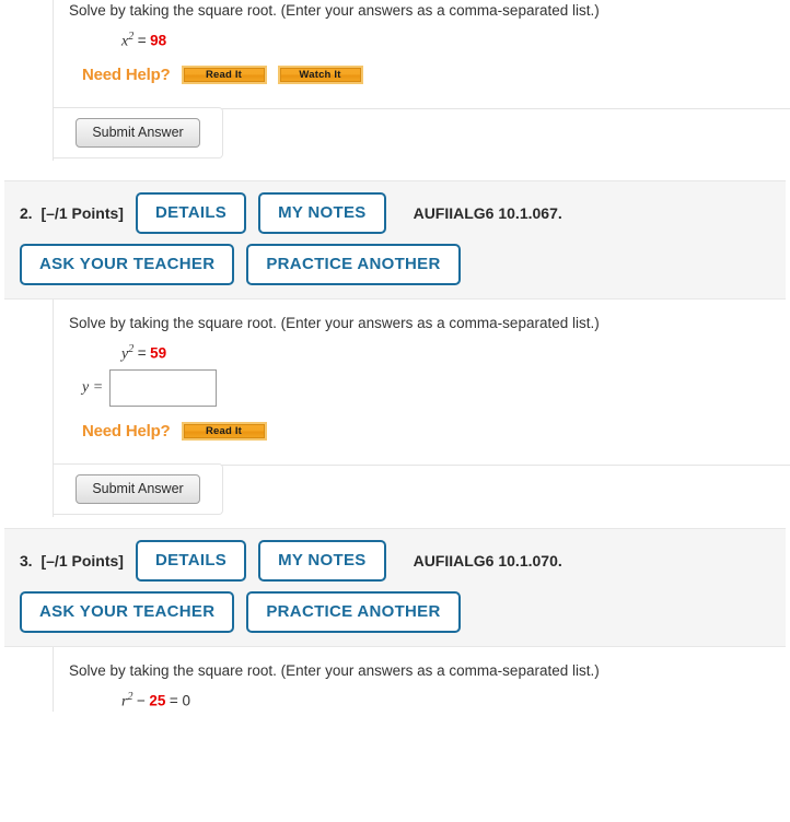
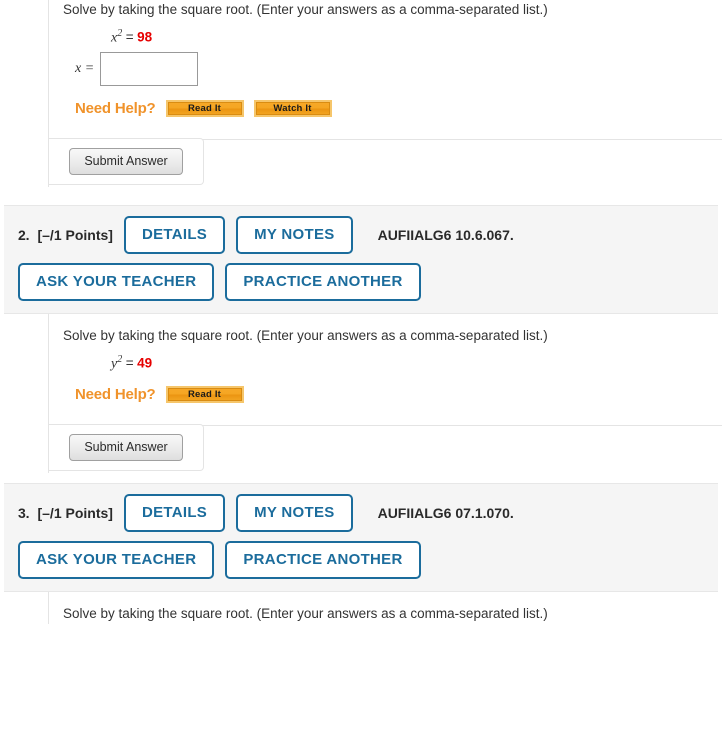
  Solve by taking the square root. (Enter your answers as a comma-separated list.)
  x2 = 98
+ x =
  Need Help?
  Read It
  Watch It
  Submit Answer
  2.
  [–/1 Points]
  DETAILS
  MY NOTES
- AUFIIALG6 10.1.067.
+ AUFIIALG6 10.6.067.
  ASK YOUR TEACHER
  PRACTICE ANOTHER
  Solve by taking the square root. (Enter your answers as a comma-separated list.)
- y2 = 59
+ y2 = 49
- y =
  Need Help?
  Read It
  Submit Answer
  3.
  [–/1 Points]
  DETAILS
  MY NOTES
- AUFIIALG6 10.1.070.
+ AUFIIALG6 07.1.070.
  ASK YOUR TEACHER
  PRACTICE ANOTHER
  Solve by taking the square root. (Enter your answers as a comma-separated list.)
- r2 − 25 = 0
